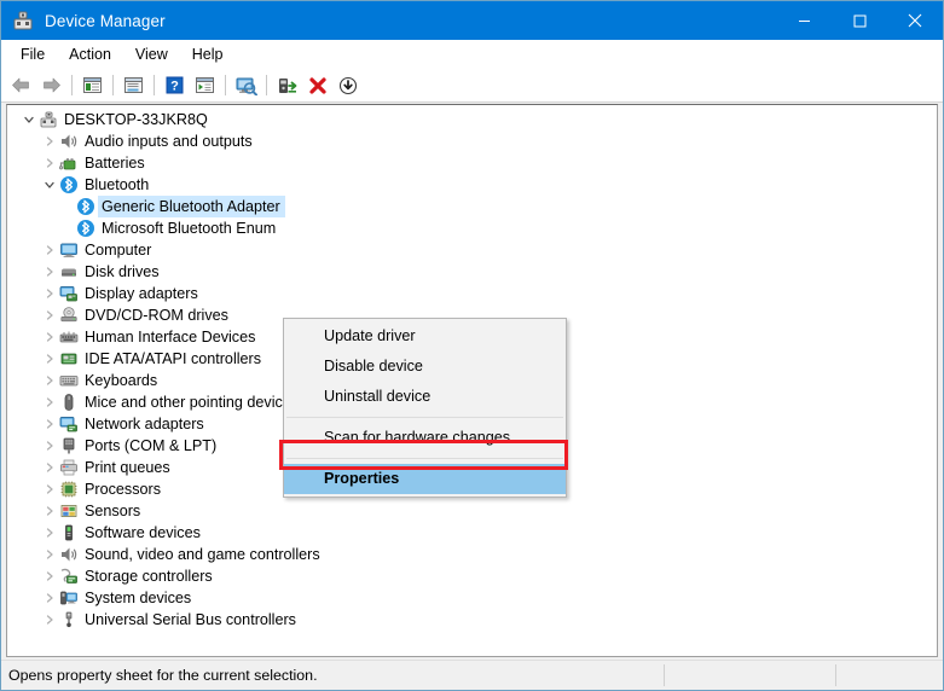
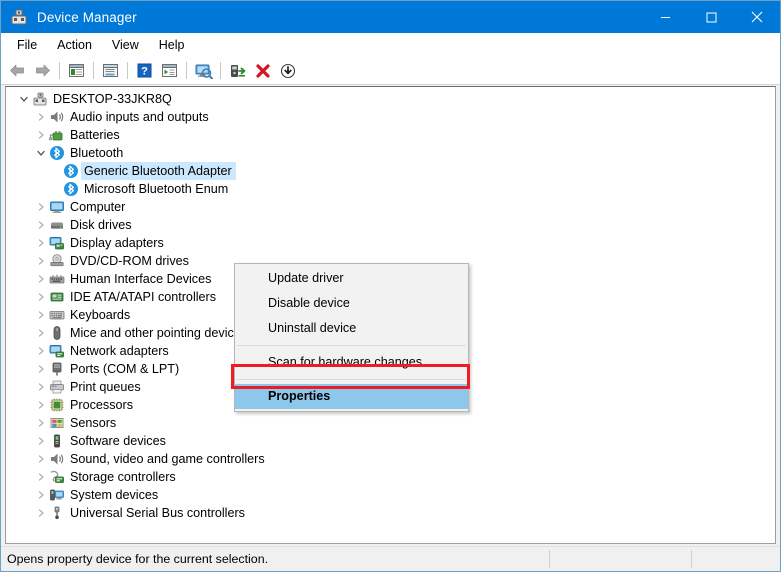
  Device Manager
  File
  Action
  View
  Help
  ?
  DESKTOP-33JKR8Q
  Audio inputs and outputs
  Batteries
  Bluetooth
  Generic Bluetooth Adapter
  Microsoft Bluetooth Enum
  Computer
  Disk drives
  Display adapters
  DVD/CD-ROM drives
  Human Interface Devices
  IDE ATA/ATAPI controllers
  Keyboards
  Mice and other pointing devic
  Network adapters
  Ports (COM & LPT)
  Print queues
  Processors
  Sensors
  Software devices
  Sound, video and game controllers
  Storage controllers
  System devices
  Universal Serial Bus controllers
  Update driver
  Disable device
  Uninstall device
  Scan for hardware changes
  Properties
- Opens property sheet for the current selection.
+ Opens property device for the current selection.
